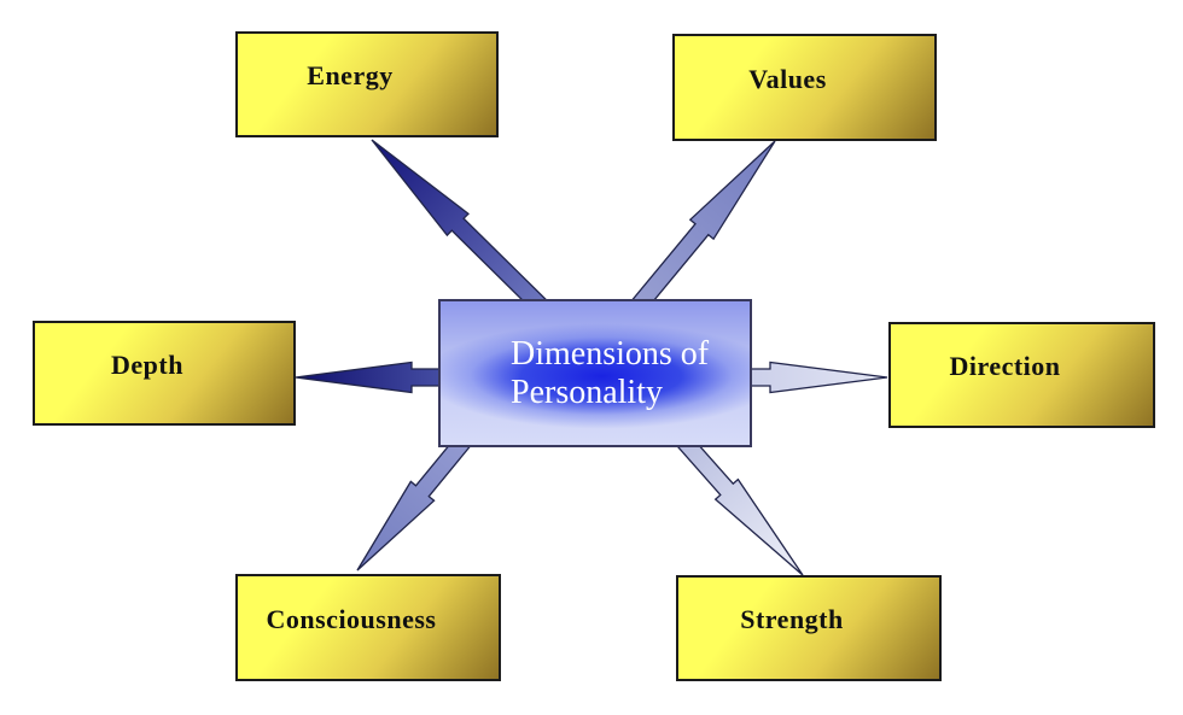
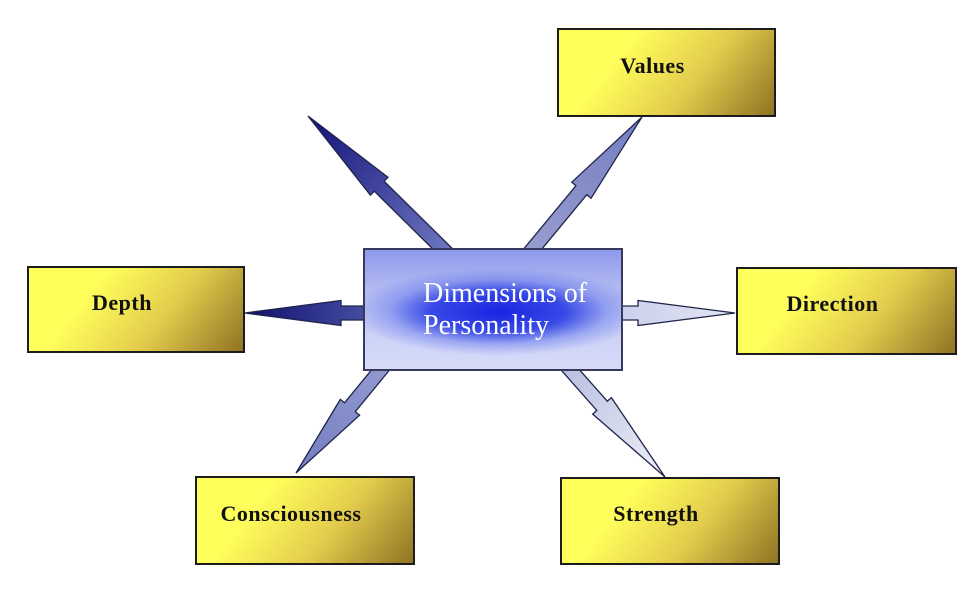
- Energy
  Values
  Depth
  Direction
  Consciousness
  Strength
  Dimensions of Personality
